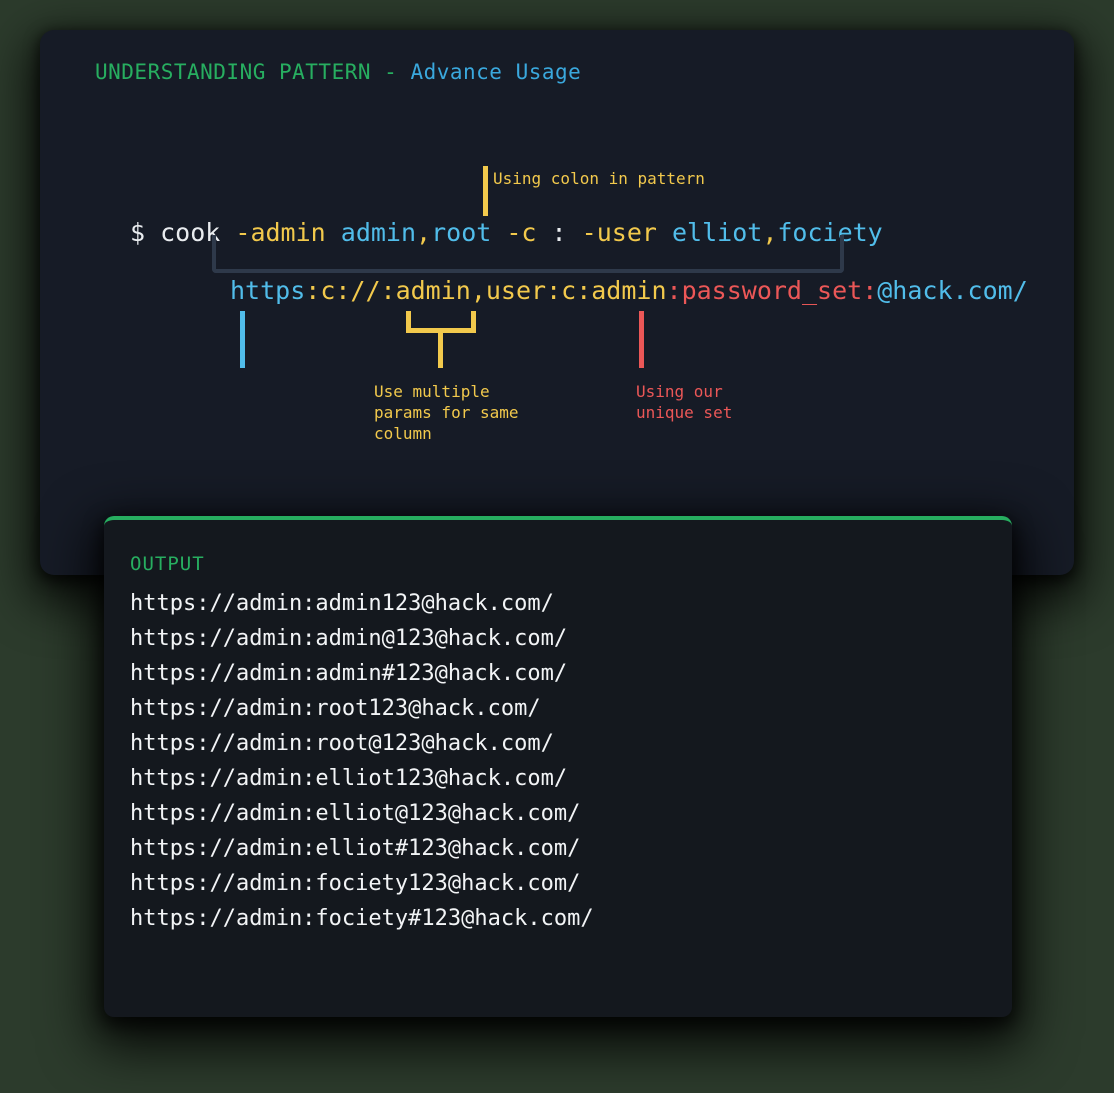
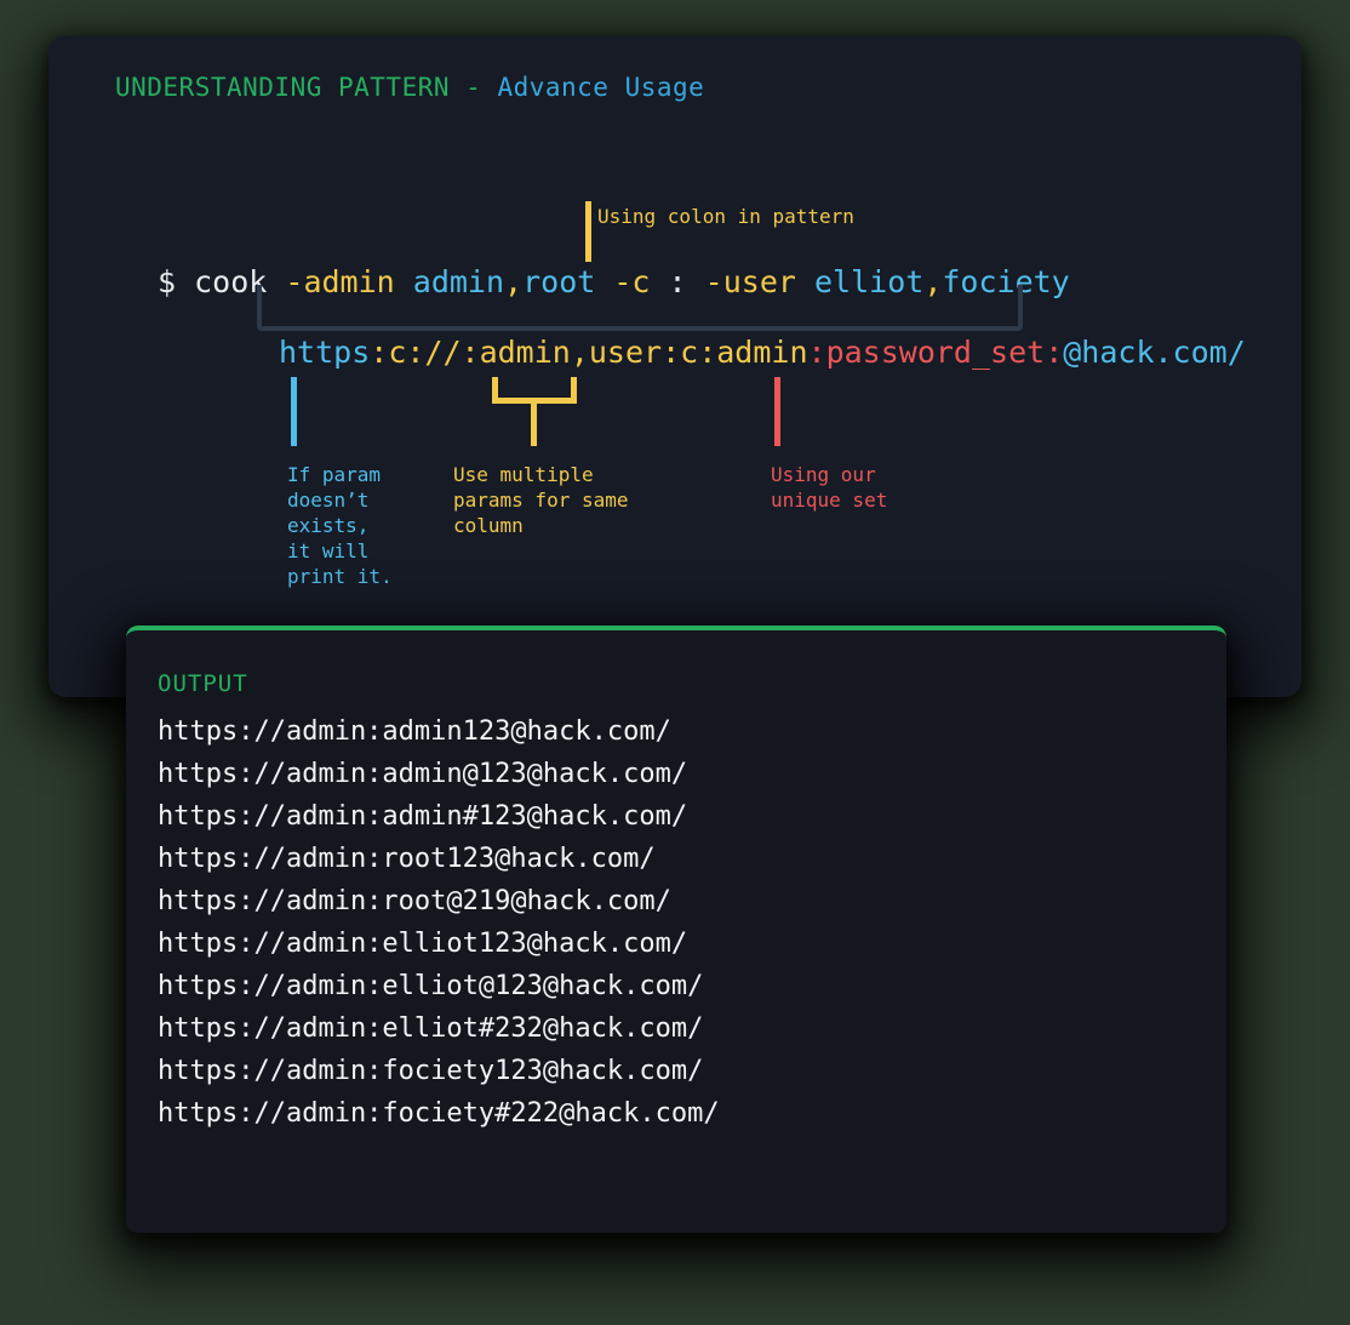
  UNDERSTANDING PATTERN - Advance Usage
  Using colon in pattern
  $ cook -admin admin,root -c : -user elliot,fociety
  https:c://:admin,user:c:admin:password_set:@hack.com/
+ If param
+ doesn’t
+ exists,
+ it will
+ print it.
  Use multiple
  params for same
  column
  Using our
  unique set
  OUTPUT
  https://admin:admin123@hack.com/
  https://admin:admin@123@hack.com/
  https://admin:admin#123@hack.com/
  https://admin:root123@hack.com/
- https://admin:root@123@hack.com/
+ https://admin:root@219@hack.com/
  https://admin:elliot123@hack.com/
  https://admin:elliot@123@hack.com/
- https://admin:elliot#123@hack.com/
+ https://admin:elliot#232@hack.com/
  https://admin:fociety123@hack.com/
- https://admin:fociety#123@hack.com/
+ https://admin:fociety#222@hack.com/
